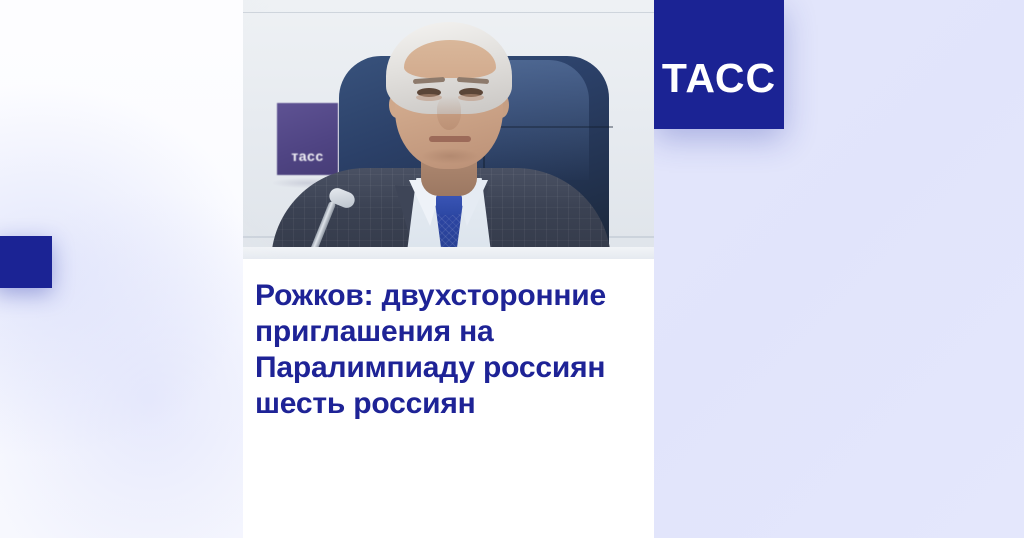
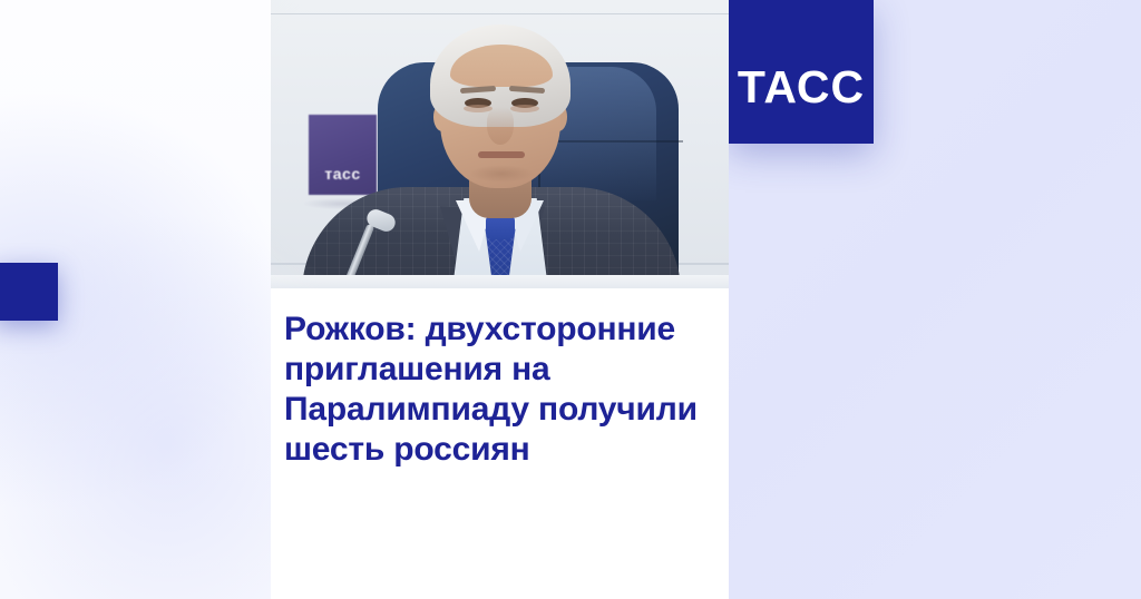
  ТАСС
- Рожков: двухсторонние приглашения на Паралимпиаду россиян шесть россиян
+ Рожков: двухсторонние приглашения на Паралимпиаду получили шесть россиян
